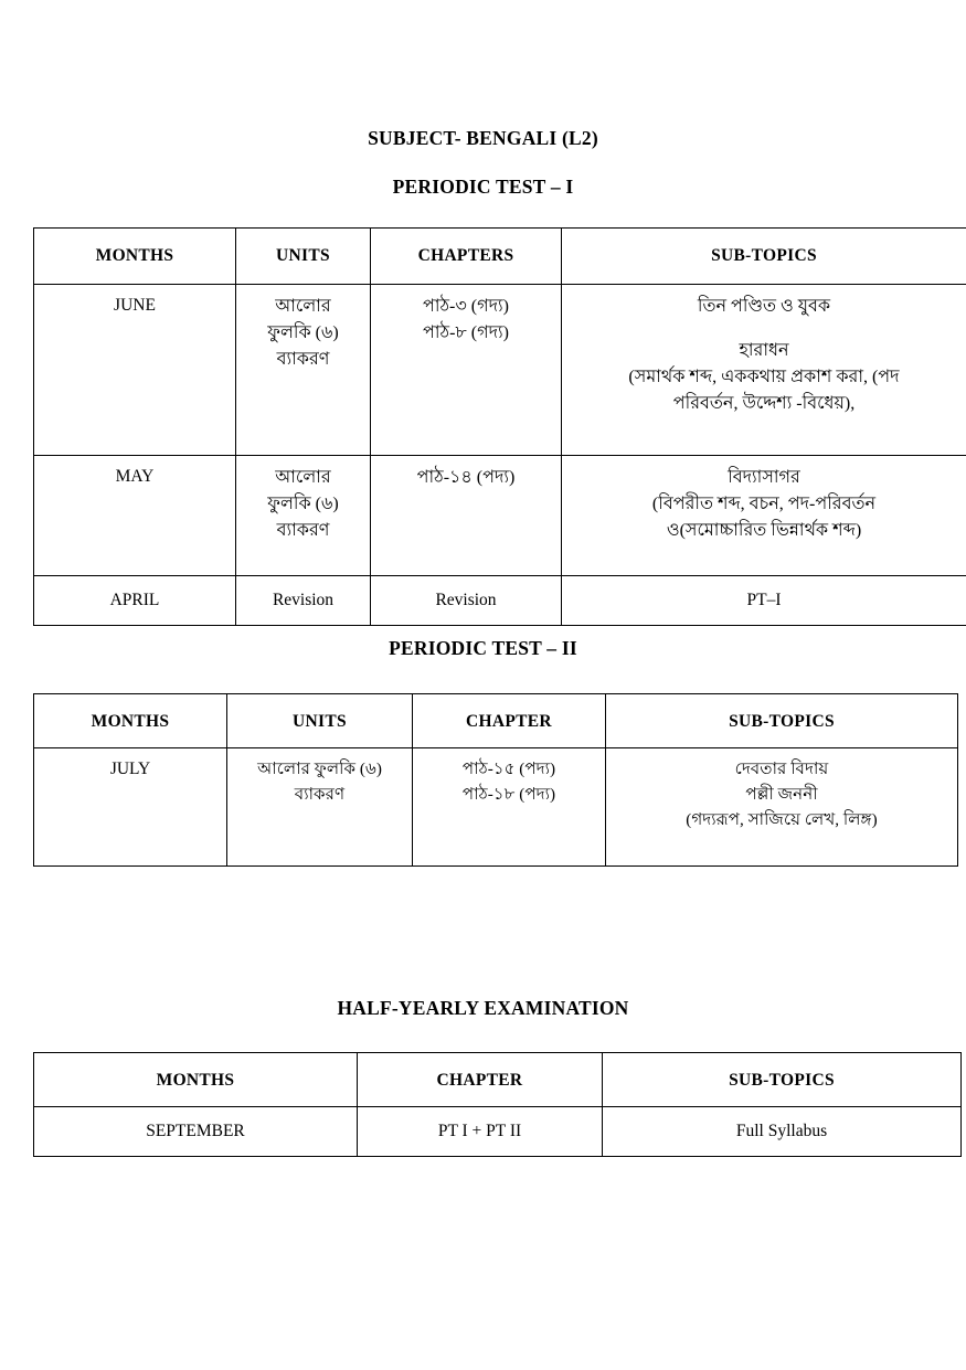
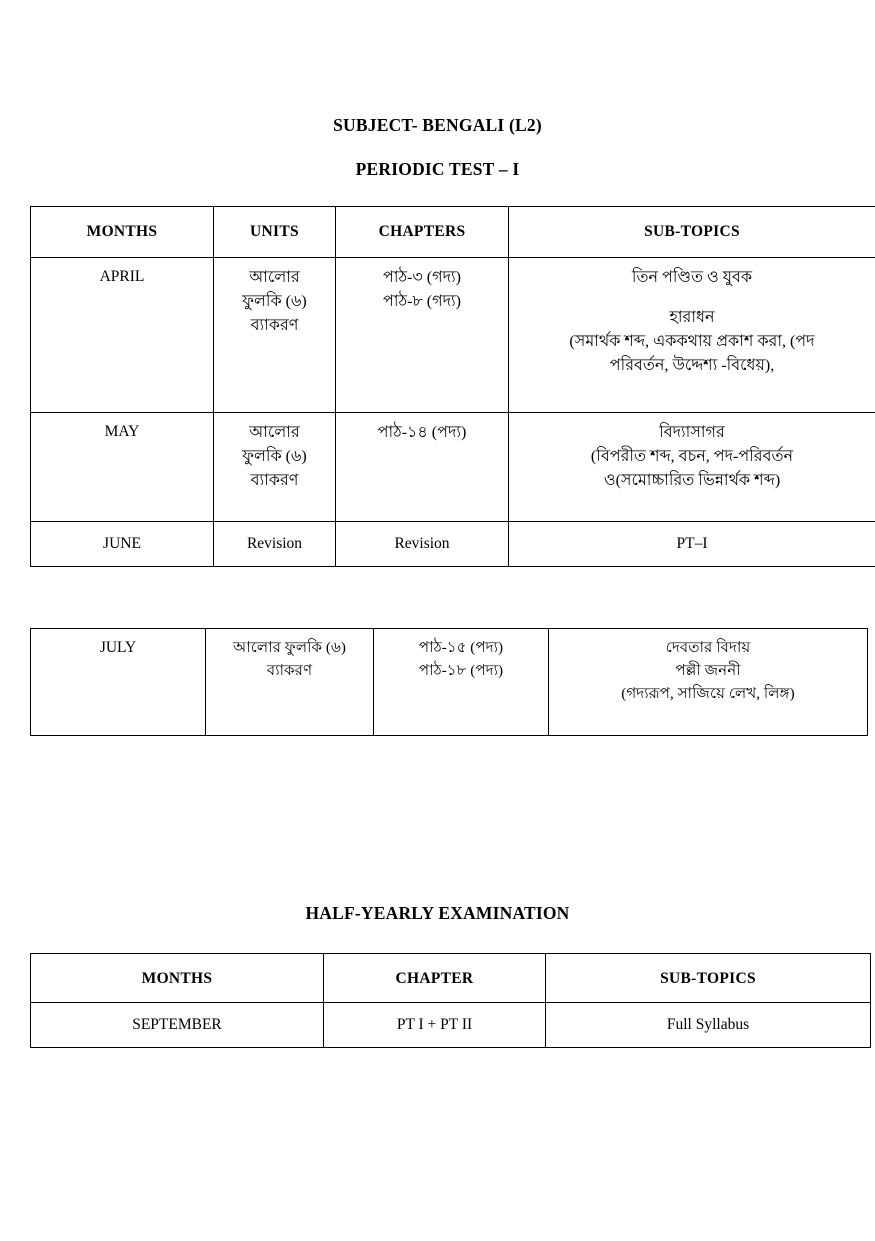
  SUBJECT- BENGALI (L2)
  PERIODIC TEST – I
  MONTHS	UNITS	CHAPTERS	SUB-TOPICS
- JUNE	আলোর ফুলকি (৬) ব্যাকরণ	পাঠ-৩ (গদ্য) পাঠ-৮ (গদ্য)	তিন পণ্ডিত ও যুবক হারাধন (সমার্থক শব্দ, এককথায় প্রকাশ করা, (পদ পরিবর্তন, উদ্দেশ্য -বিধেয়),
+ APRIL	আলোর ফুলকি (৬) ব্যাকরণ	পাঠ-৩ (গদ্য) পাঠ-৮ (গদ্য)	তিন পণ্ডিত ও যুবক হারাধন (সমার্থক শব্দ, এককথায় প্রকাশ করা, (পদ পরিবর্তন, উদ্দেশ্য -বিধেয়),
  MAY	আলোর ফুলকি (৬) ব্যাকরণ	পাঠ-১৪ (পদ্য)	বিদ্যাসাগর (বিপরীত শব্দ, বচন, পদ-পরিবর্তন ও(সমোচ্চারিত ভিন্নার্থক শব্দ)
- APRIL	Revision	Revision	PT–I
+ JUNE	Revision	Revision	PT–I
- PERIODIC TEST – II
- MONTHS	UNITS	CHAPTER	SUB-TOPICS
  JULY	আলোর ফুলকি (৬) ব্যাকরণ	পাঠ-১৫ (পদ্য) পাঠ-১৮ (পদ্য)	দেবতার বিদায় পল্লী জননী (গদ্যরূপ, সাজিয়ে লেখ, লিঙ্গ)
  HALF-YEARLY EXAMINATION
  MONTHS	CHAPTER	SUB-TOPICS
  SEPTEMBER	PT I + PT II	Full Syllabus
